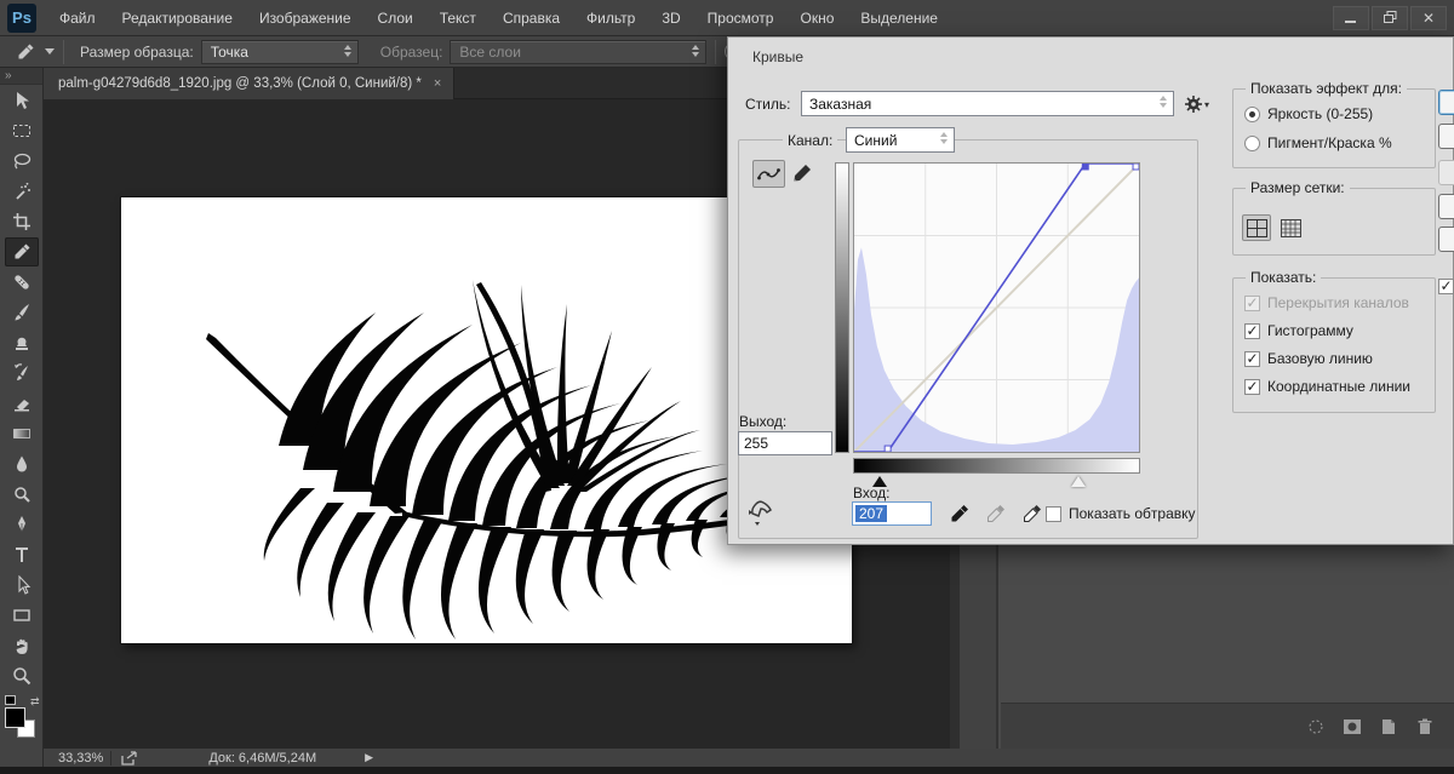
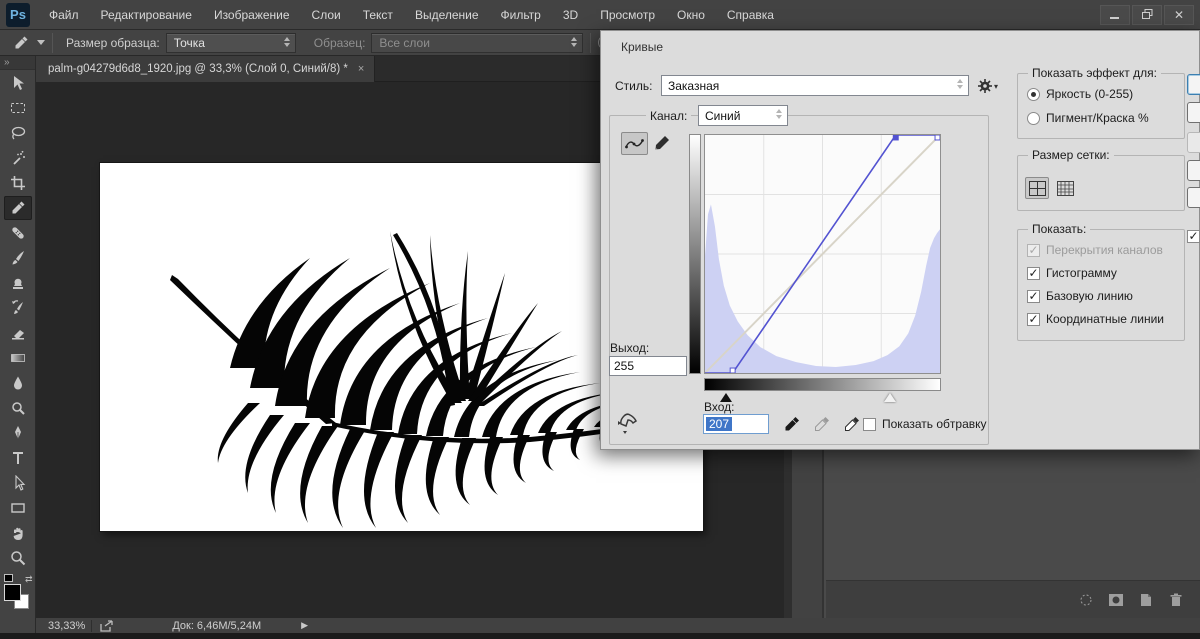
  Ps
  Файл
  Редактирование
  Изображение
  Слои
  Текст
- Справка
+ Выделение
  Фильтр
  3D
  Просмотр
  Окно
- Выделение
+ Справка
  ✕
  Размер образца:
  Точка
  Образец:
  Все слои
  »
  ⇄
  palm-g04279d6d8_1920.jpg @ 33,3% (Слой 0, Синий/8) *
  ×
  33,33%
  Док: 6,46M/5,24M
  ▶
  Кривые
  Стиль:
  Заказная
  ▾
  Канал:
  Синий
  Выход:
  255
  Вход:
  207
  Показать обтравку
  Показать эффект для:
  Яркость (0-255)
  Пигмент/Краска %
  Размер сетки:
  Показать:
  Перекрытия каналов
  Гистограмму
  Базовую линию
  Координатные линии
  ✓
